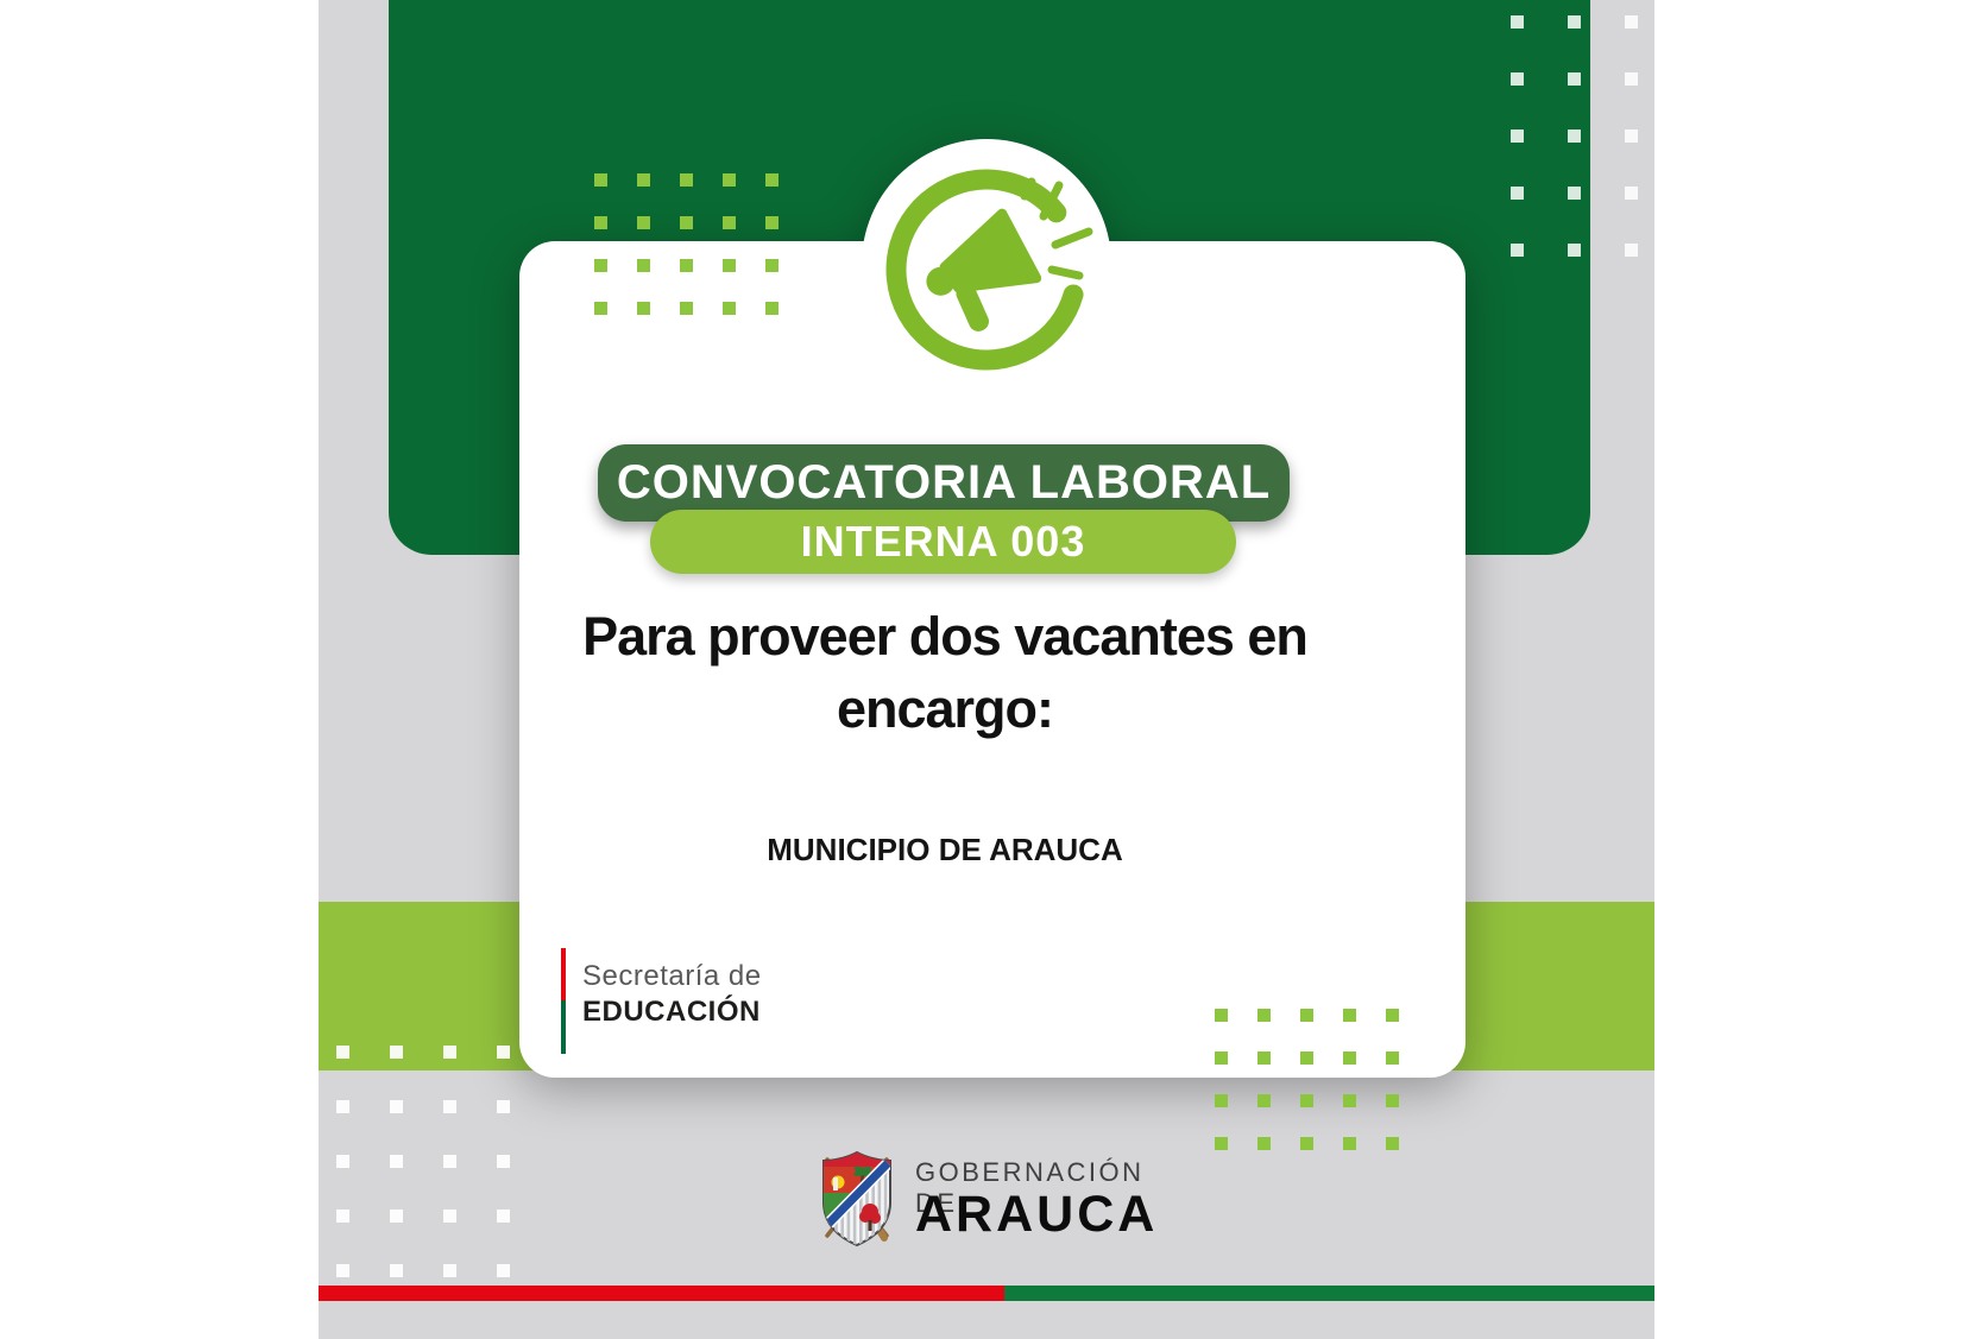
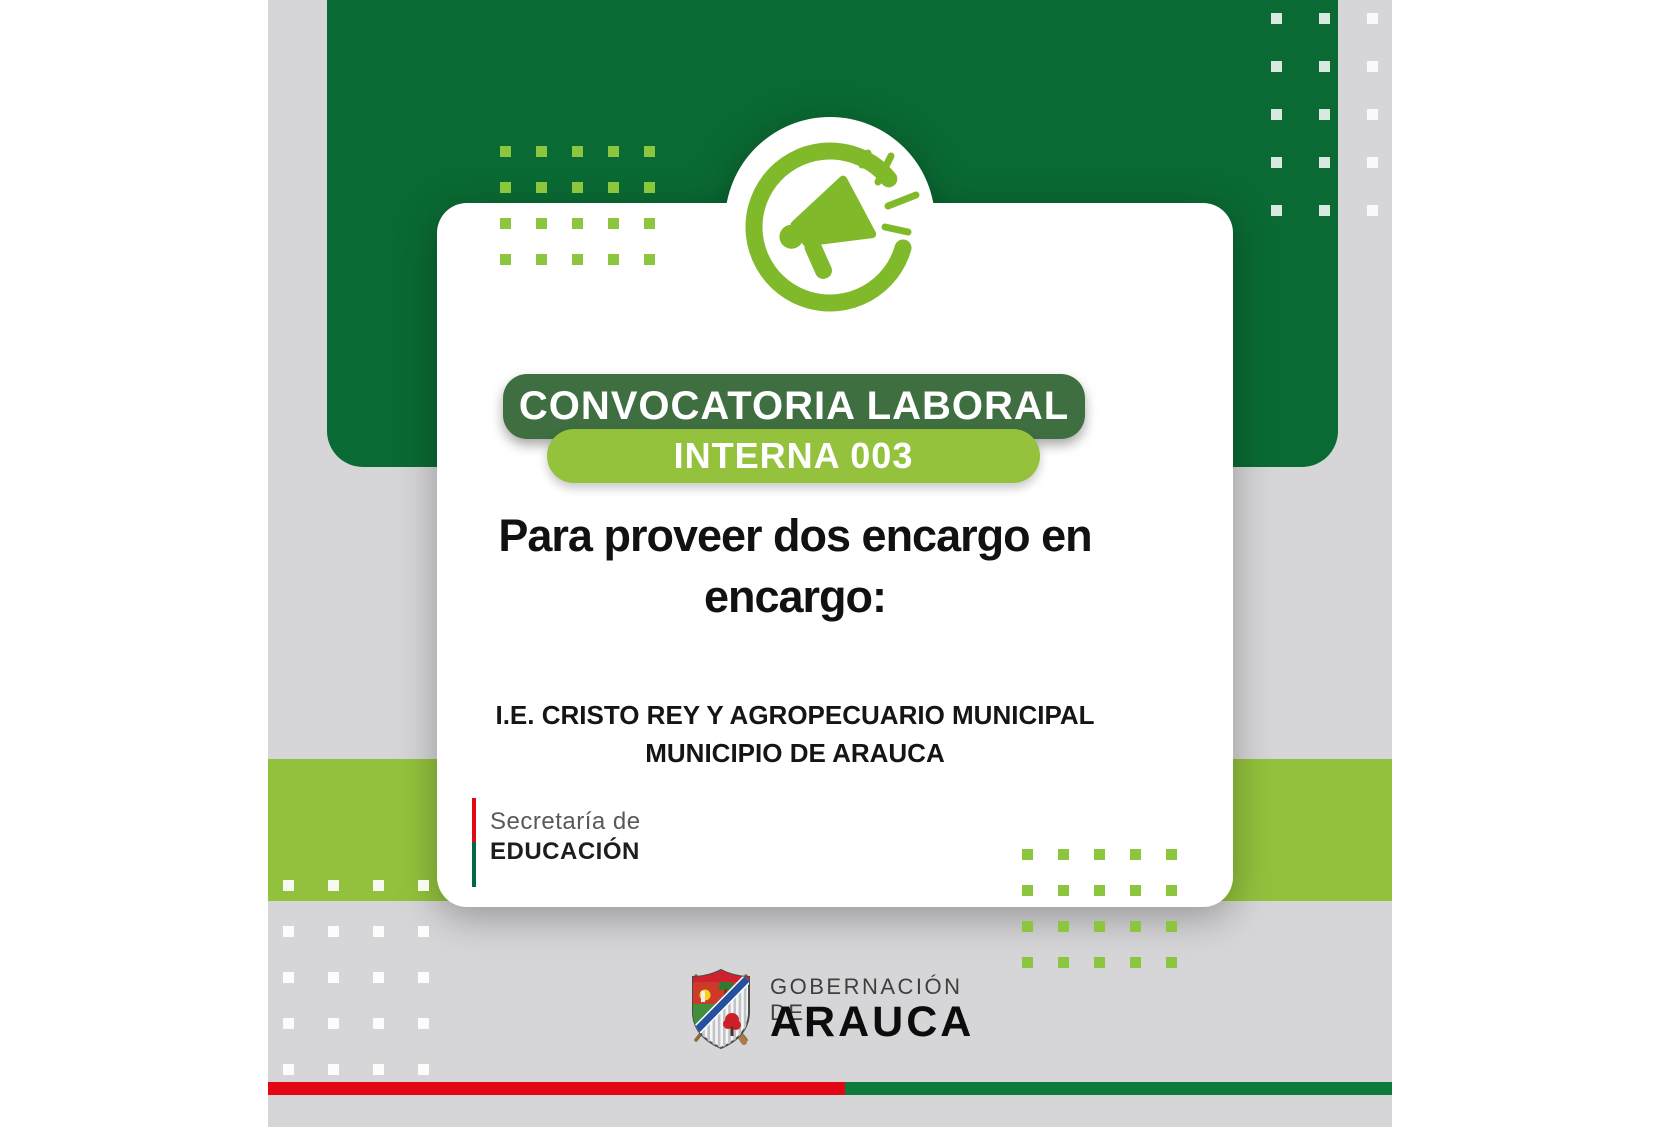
  CONVOCATORIA LABORAL
  INTERNA 003
- Para proveer dos vacantes en
+ Para proveer dos encargo en
  encargo:
+ I.E. CRISTO REY Y AGROPECUARIO MUNICIPAL
  MUNICIPIO DE ARAUCA
  Secretaría de
  EDUCACIÓN
  GOBERNACIÓN DE
  ARAUCA
